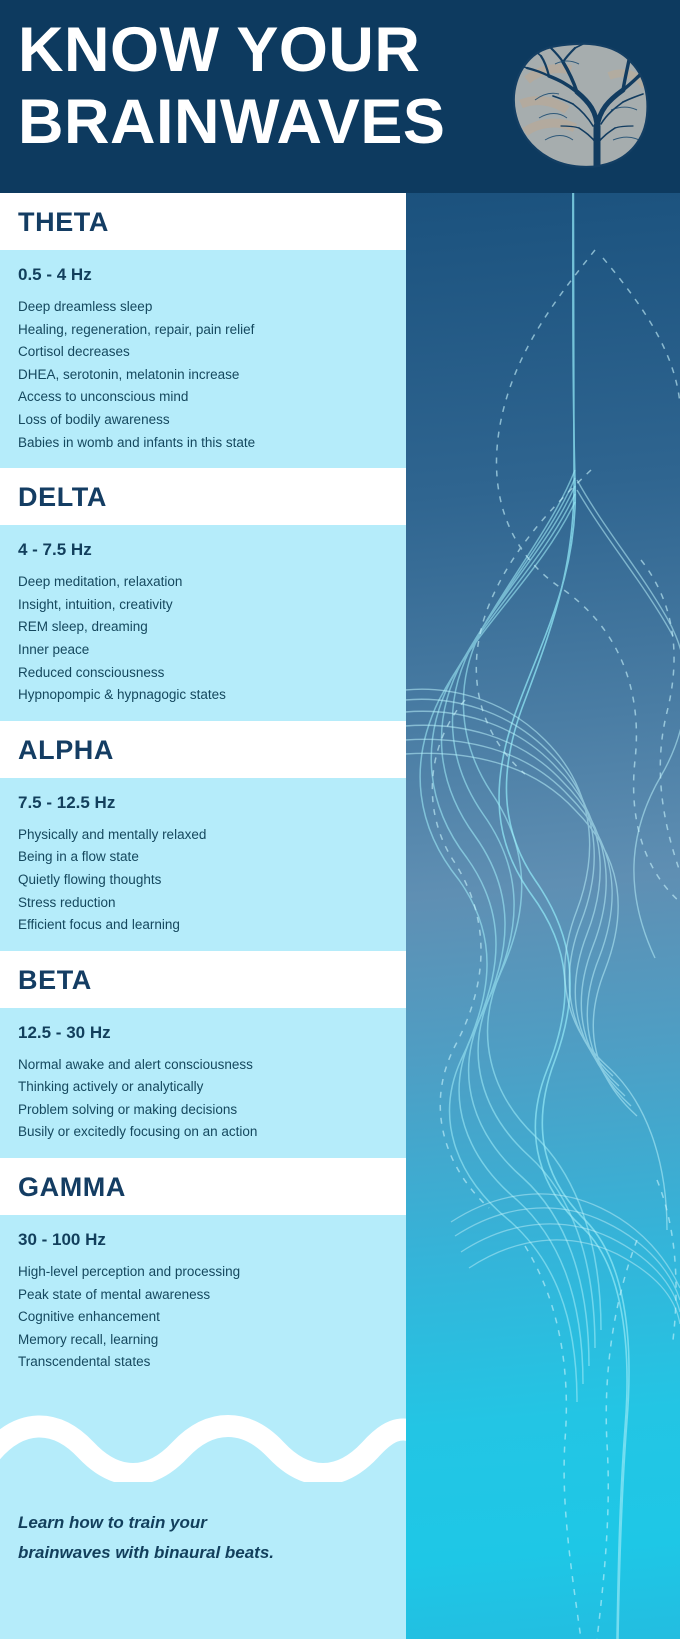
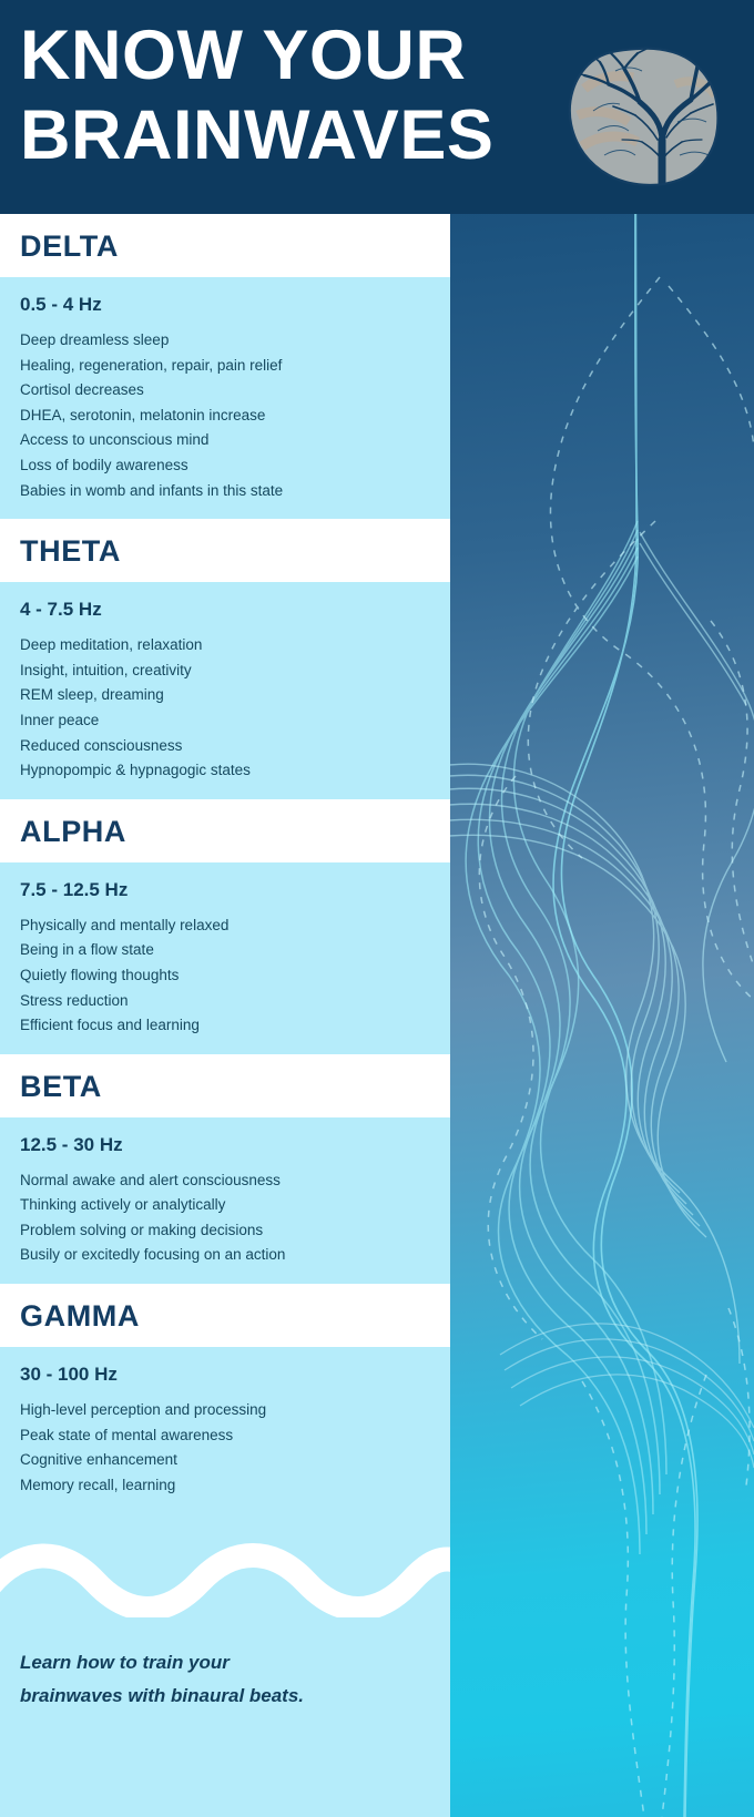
  KNOW YOUR
  BRAINWAVES
- THETA
+ DELTA
  0.5 - 4 Hz
  Deep dreamless sleep
  Healing, regeneration, repair, pain relief
  Cortisol decreases
  DHEA, serotonin, melatonin increase
  Access to unconscious mind
  Loss of bodily awareness
  Babies in womb and infants in this state
- DELTA
+ THETA
  4 - 7.5 Hz
  Deep meditation, relaxation
  Insight, intuition, creativity
  REM sleep, dreaming
  Inner peace
  Reduced consciousness
  Hypnopompic & hypnagogic states
  ALPHA
  7.5 - 12.5 Hz
  Physically and mentally relaxed
  Being in a flow state
  Quietly flowing thoughts
  Stress reduction
  Efficient focus and learning
  BETA
  12.5 - 30 Hz
  Normal awake and alert consciousness
  Thinking actively or analytically
  Problem solving or making decisions
  Busily or excitedly focusing on an action
  GAMMA
  30 - 100 Hz
  High-level perception and processing
  Peak state of mental awareness
  Cognitive enhancement
  Memory recall, learning
- Transcendental states
  Learn how to train your
  brainwaves with binaural beats.
